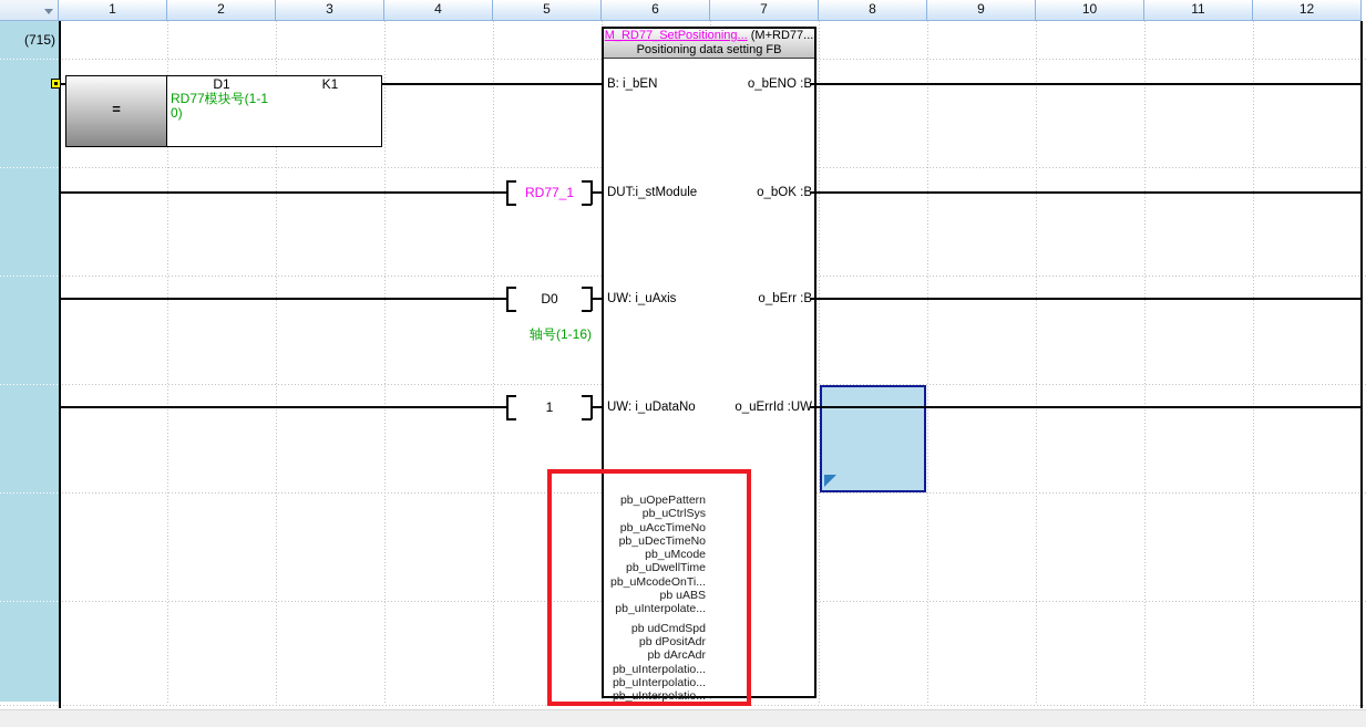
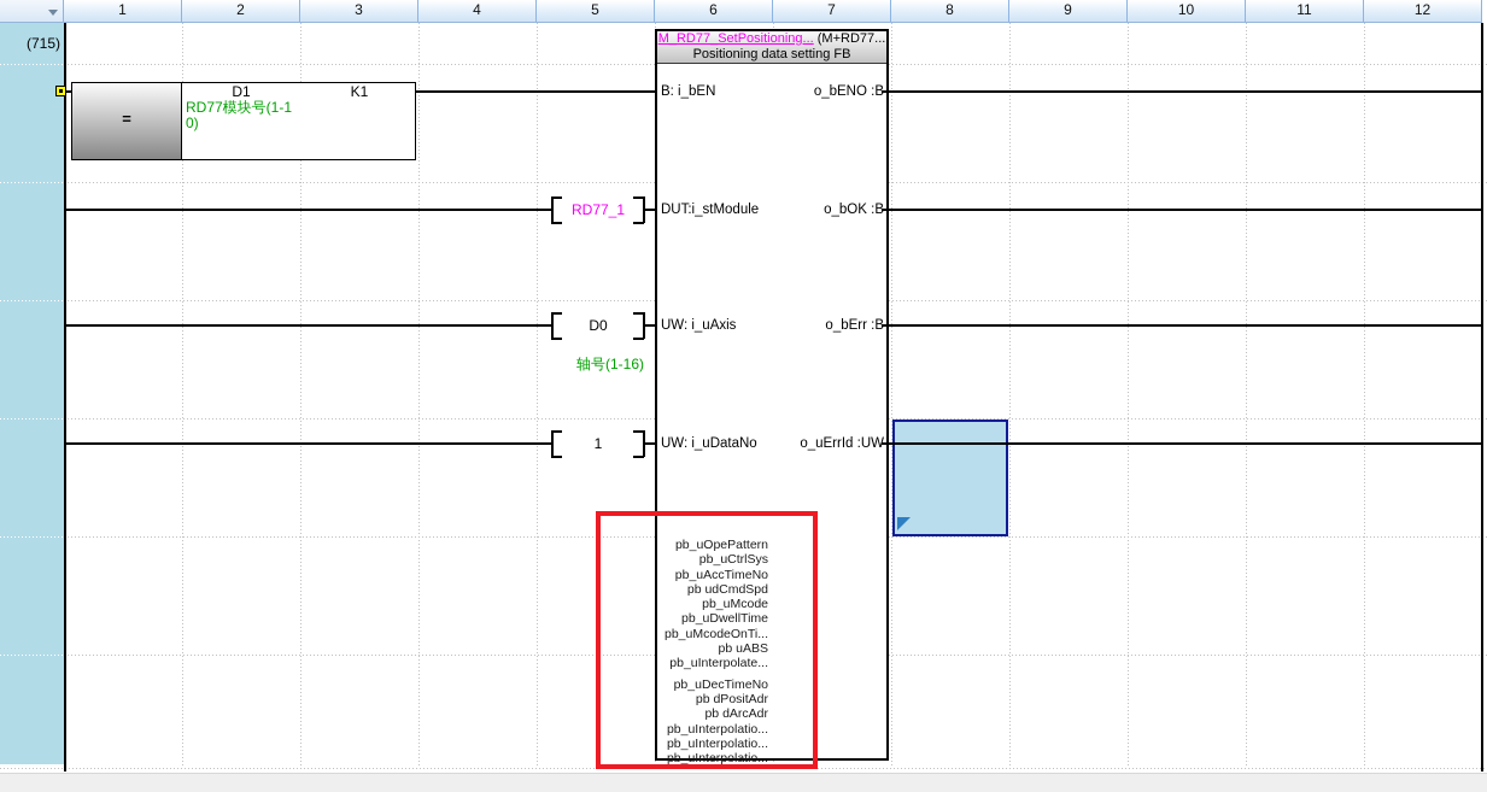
  1
  2
  3
  4
  5
  6
  7
  8
  9
  10
  11
  12
  (715)
  =
  D1
  RD77模块号(1-10)
  K1
  RD77_1
  D0
  轴号(1-16)
  1
  M_RD77_SetPositioning... (M+RD77...
  Positioning data setting FB
  B: i_bEN
  o_bENO :B
  DUT:i_stModule
  o_bOK :B
  UW: i_uAxis
  o_bErr :B
  UW: i_uDataNo
  o_uErrId :UW
  pb_uOpePattern
  pb_uCtrlSys
  pb_uAccTimeNo
- pb_uDecTimeNo
+ pb udCmdSpd
  pb_uMcode
  pb_uDwellTime
  pb_uMcodeOnTi...
  pb uABS
  pb_uInterpolate...
- pb udCmdSpd
+ pb_uDecTimeNo
  pb dPositAdr
  pb dArcAdr
  pb_uInterpolatio...
  pb_uInterpolatio...
  pb_uInterpolatio...
